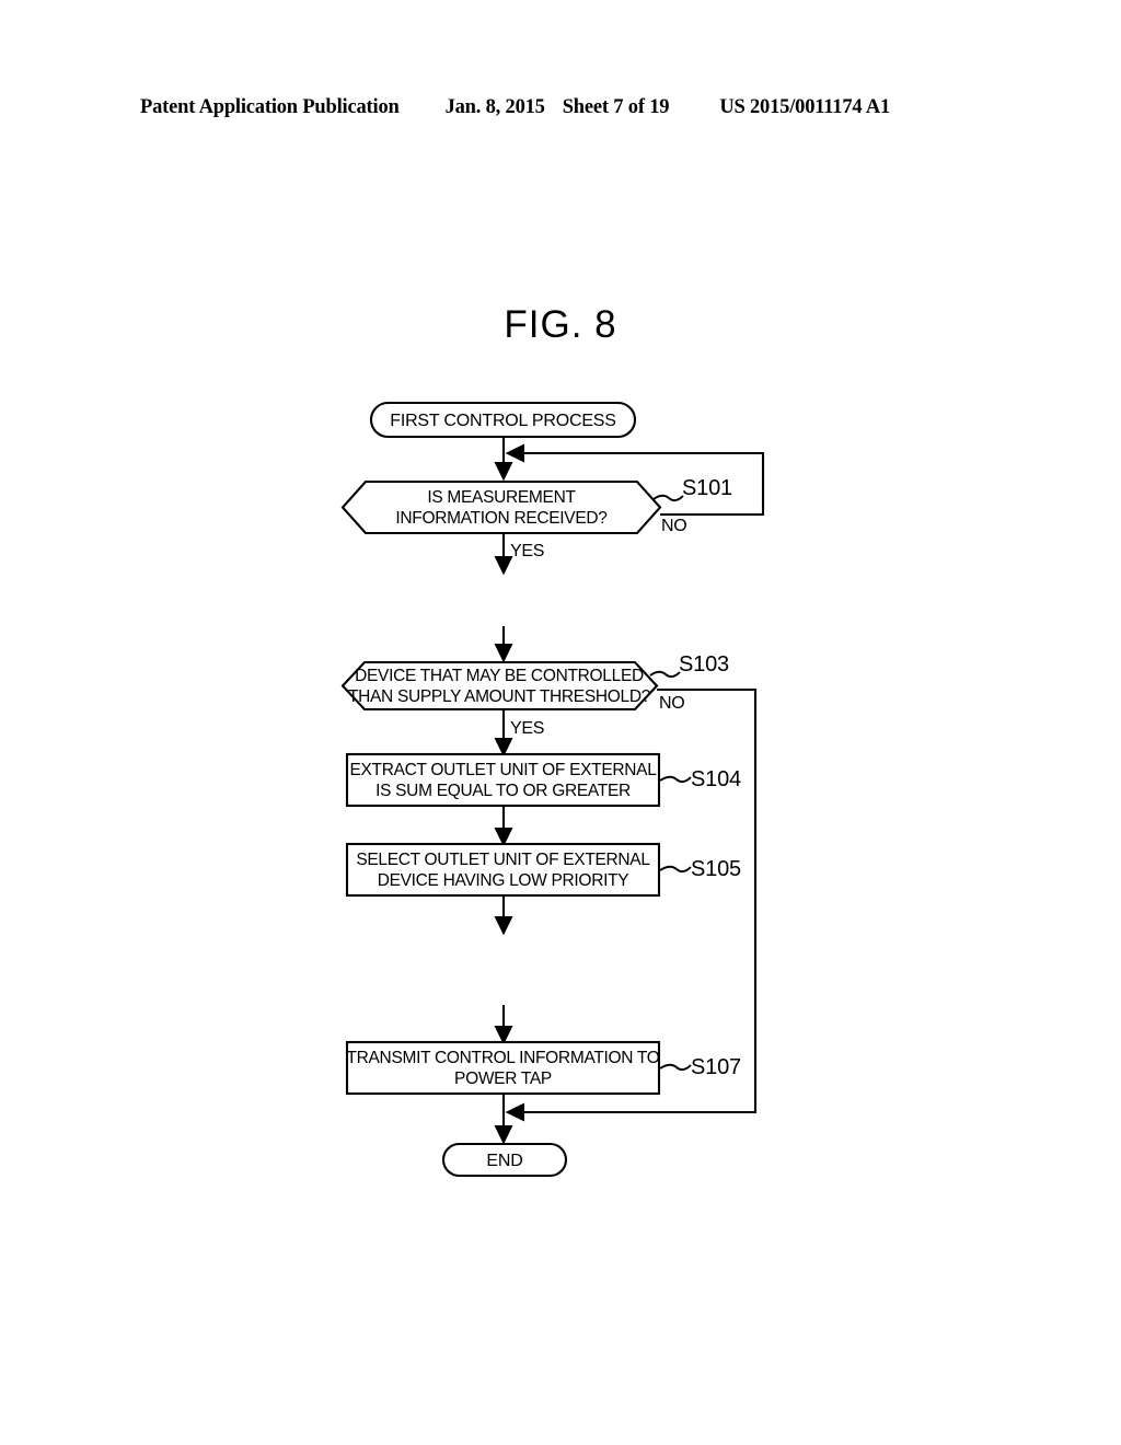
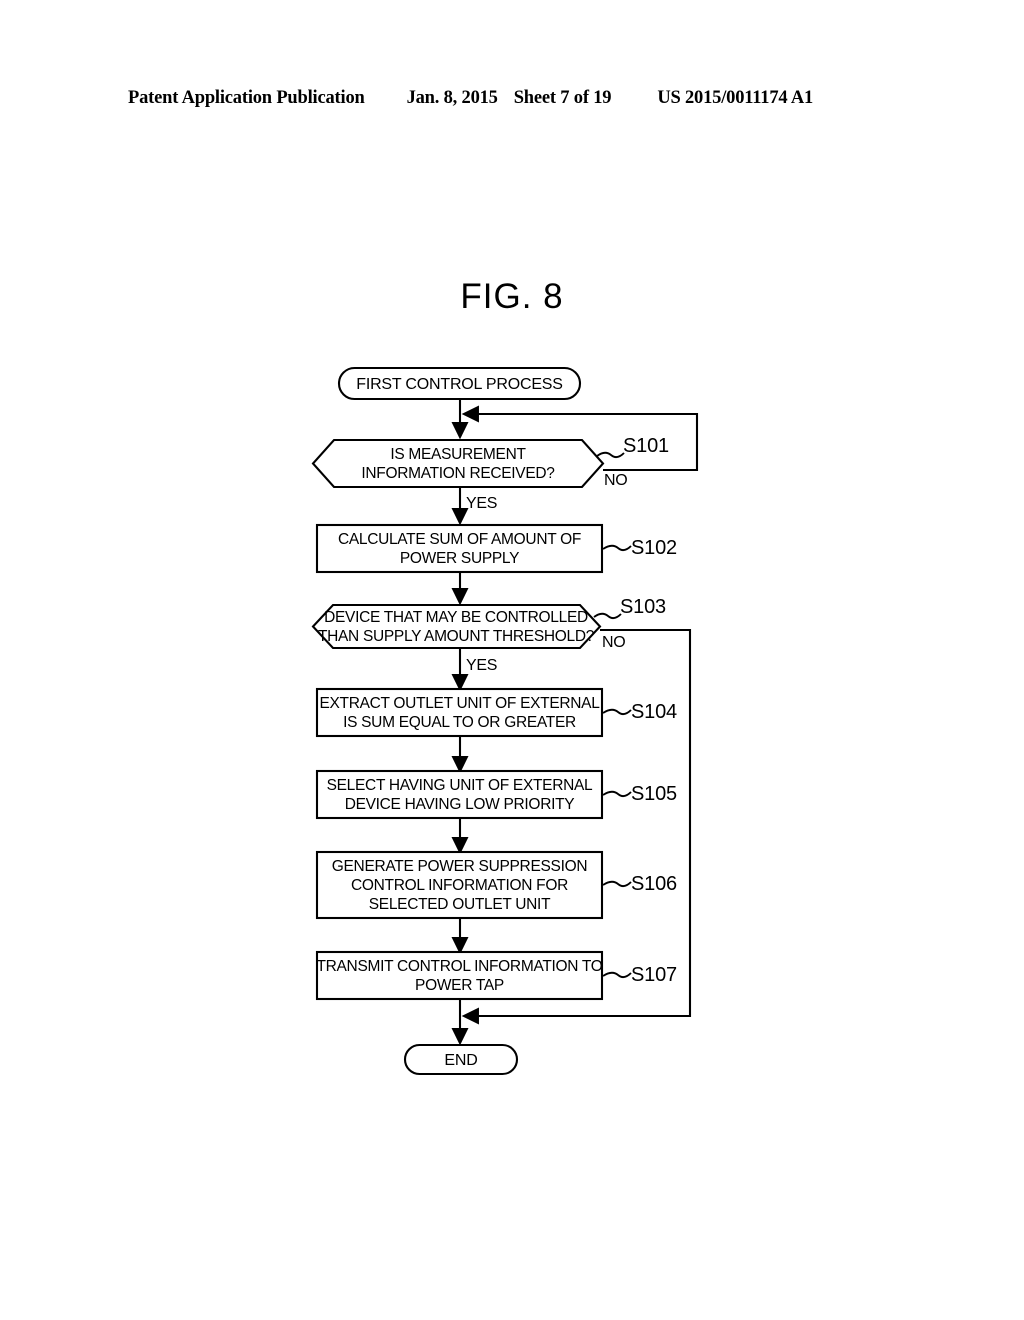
  Patent Application Publication
  Jan. 8, 2015
  Sheet 7 of 19
  US 2015/0011174 A1
  FIG. 8
  FIRST CONTROL PROCESS
  IS MEASUREMENT
  INFORMATION RECEIVED?
  S101
  NO
  YES
+ CALCULATE SUM OF AMOUNT OF
+ POWER SUPPLY
+ S102
  DEVICE THAT MAY BE CONTROLLED
  THAN SUPPLY AMOUNT THRESHOLD?
  S103
  NO
  YES
  EXTRACT OUTLET UNIT OF EXTERNAL
  IS SUM EQUAL TO OR GREATER
  S104
- SELECT OUTLET UNIT OF EXTERNAL
+ SELECT HAVING UNIT OF EXTERNAL
  DEVICE HAVING LOW PRIORITY
  S105
+ GENERATE POWER SUPPRESSION
+ CONTROL INFORMATION FOR
+ SELECTED OUTLET UNIT
+ S106
  TRANSMIT CONTROL INFORMATION TO
  POWER TAP
  S107
  END
